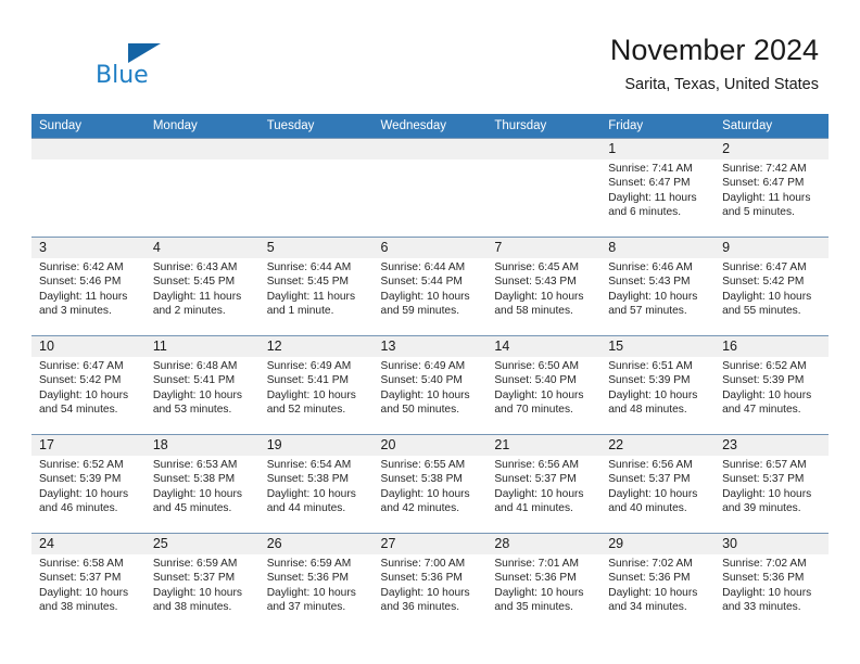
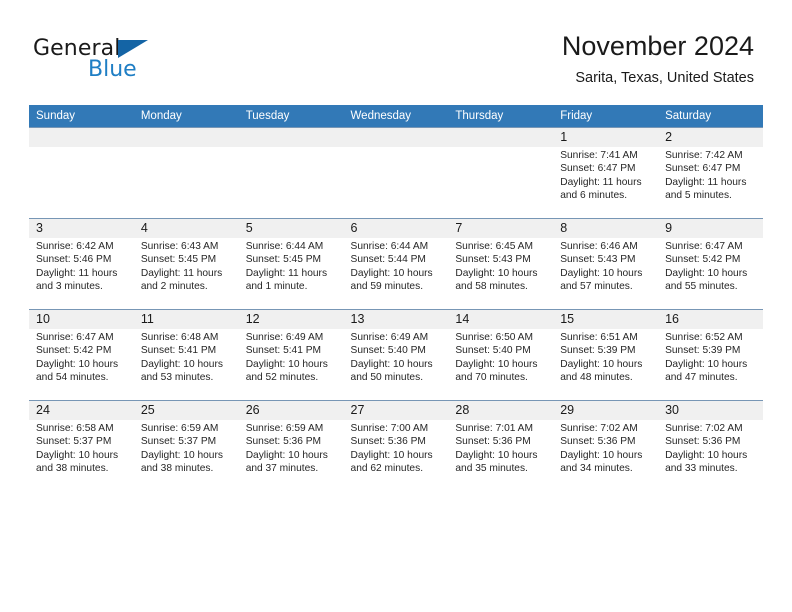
+ General
  Blue
  November 2024
  Sarita, Texas, United States
  Sunday	Monday	Tuesday	Wednesday	Thursday	Friday	Saturday
  					1Sunrise: 7:41 AMSunset: 6:47 PMDaylight: 11 hoursand 6 minutes.	2Sunrise: 7:42 AMSunset: 6:47 PMDaylight: 11 hoursand 5 minutes.
  3Sunrise: 6:42 AMSunset: 5:46 PMDaylight: 11 hoursand 3 minutes.	4Sunrise: 6:43 AMSunset: 5:45 PMDaylight: 11 hoursand 2 minutes.	5Sunrise: 6:44 AMSunset: 5:45 PMDaylight: 11 hoursand 1 minute.	6Sunrise: 6:44 AMSunset: 5:44 PMDaylight: 10 hoursand 59 minutes.	7Sunrise: 6:45 AMSunset: 5:43 PMDaylight: 10 hoursand 58 minutes.	8Sunrise: 6:46 AMSunset: 5:43 PMDaylight: 10 hoursand 57 minutes.	9Sunrise: 6:47 AMSunset: 5:42 PMDaylight: 10 hoursand 55 minutes.
  10Sunrise: 6:47 AMSunset: 5:42 PMDaylight: 10 hoursand 54 minutes.	11Sunrise: 6:48 AMSunset: 5:41 PMDaylight: 10 hoursand 53 minutes.	12Sunrise: 6:49 AMSunset: 5:41 PMDaylight: 10 hoursand 52 minutes.	13Sunrise: 6:49 AMSunset: 5:40 PMDaylight: 10 hoursand 50 minutes.	14Sunrise: 6:50 AMSunset: 5:40 PMDaylight: 10 hoursand 70 minutes.	15Sunrise: 6:51 AMSunset: 5:39 PMDaylight: 10 hoursand 48 minutes.	16Sunrise: 6:52 AMSunset: 5:39 PMDaylight: 10 hoursand 47 minutes.
- 17Sunrise: 6:52 AMSunset: 5:39 PMDaylight: 10 hoursand 46 minutes.	18Sunrise: 6:53 AMSunset: 5:38 PMDaylight: 10 hoursand 45 minutes.	19Sunrise: 6:54 AMSunset: 5:38 PMDaylight: 10 hoursand 44 minutes.	20Sunrise: 6:55 AMSunset: 5:38 PMDaylight: 10 hoursand 42 minutes.	21Sunrise: 6:56 AMSunset: 5:37 PMDaylight: 10 hoursand 41 minutes.	22Sunrise: 6:56 AMSunset: 5:37 PMDaylight: 10 hoursand 40 minutes.	23Sunrise: 6:57 AMSunset: 5:37 PMDaylight: 10 hoursand 39 minutes.
- 24Sunrise: 6:58 AMSunset: 5:37 PMDaylight: 10 hoursand 38 minutes.	25Sunrise: 6:59 AMSunset: 5:37 PMDaylight: 10 hoursand 38 minutes.	26Sunrise: 6:59 AMSunset: 5:36 PMDaylight: 10 hoursand 37 minutes.	27Sunrise: 7:00 AMSunset: 5:36 PMDaylight: 10 hoursand 36 minutes.	28Sunrise: 7:01 AMSunset: 5:36 PMDaylight: 10 hoursand 35 minutes.	29Sunrise: 7:02 AMSunset: 5:36 PMDaylight: 10 hoursand 34 minutes.	30Sunrise: 7:02 AMSunset: 5:36 PMDaylight: 10 hoursand 33 minutes.
+ 24Sunrise: 6:58 AMSunset: 5:37 PMDaylight: 10 hoursand 38 minutes.	25Sunrise: 6:59 AMSunset: 5:37 PMDaylight: 10 hoursand 38 minutes.	26Sunrise: 6:59 AMSunset: 5:36 PMDaylight: 10 hoursand 37 minutes.	27Sunrise: 7:00 AMSunset: 5:36 PMDaylight: 10 hoursand 62 minutes.	28Sunrise: 7:01 AMSunset: 5:36 PMDaylight: 10 hoursand 35 minutes.	29Sunrise: 7:02 AMSunset: 5:36 PMDaylight: 10 hoursand 34 minutes.	30Sunrise: 7:02 AMSunset: 5:36 PMDaylight: 10 hoursand 33 minutes.
